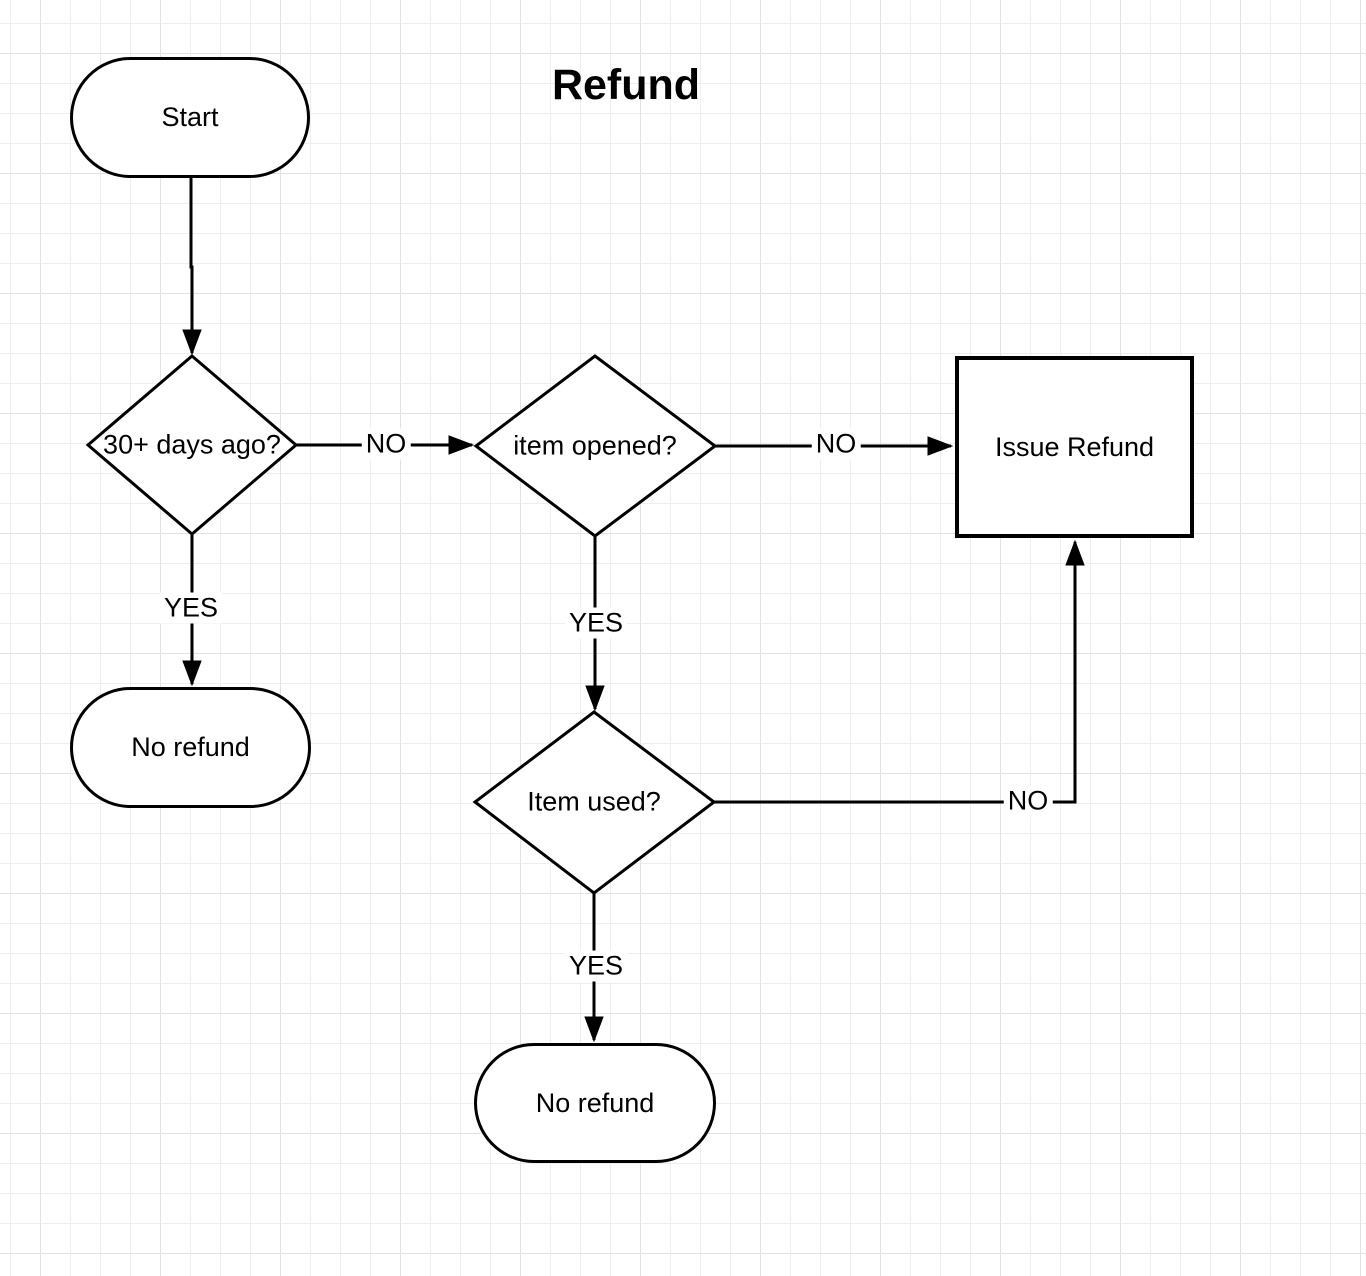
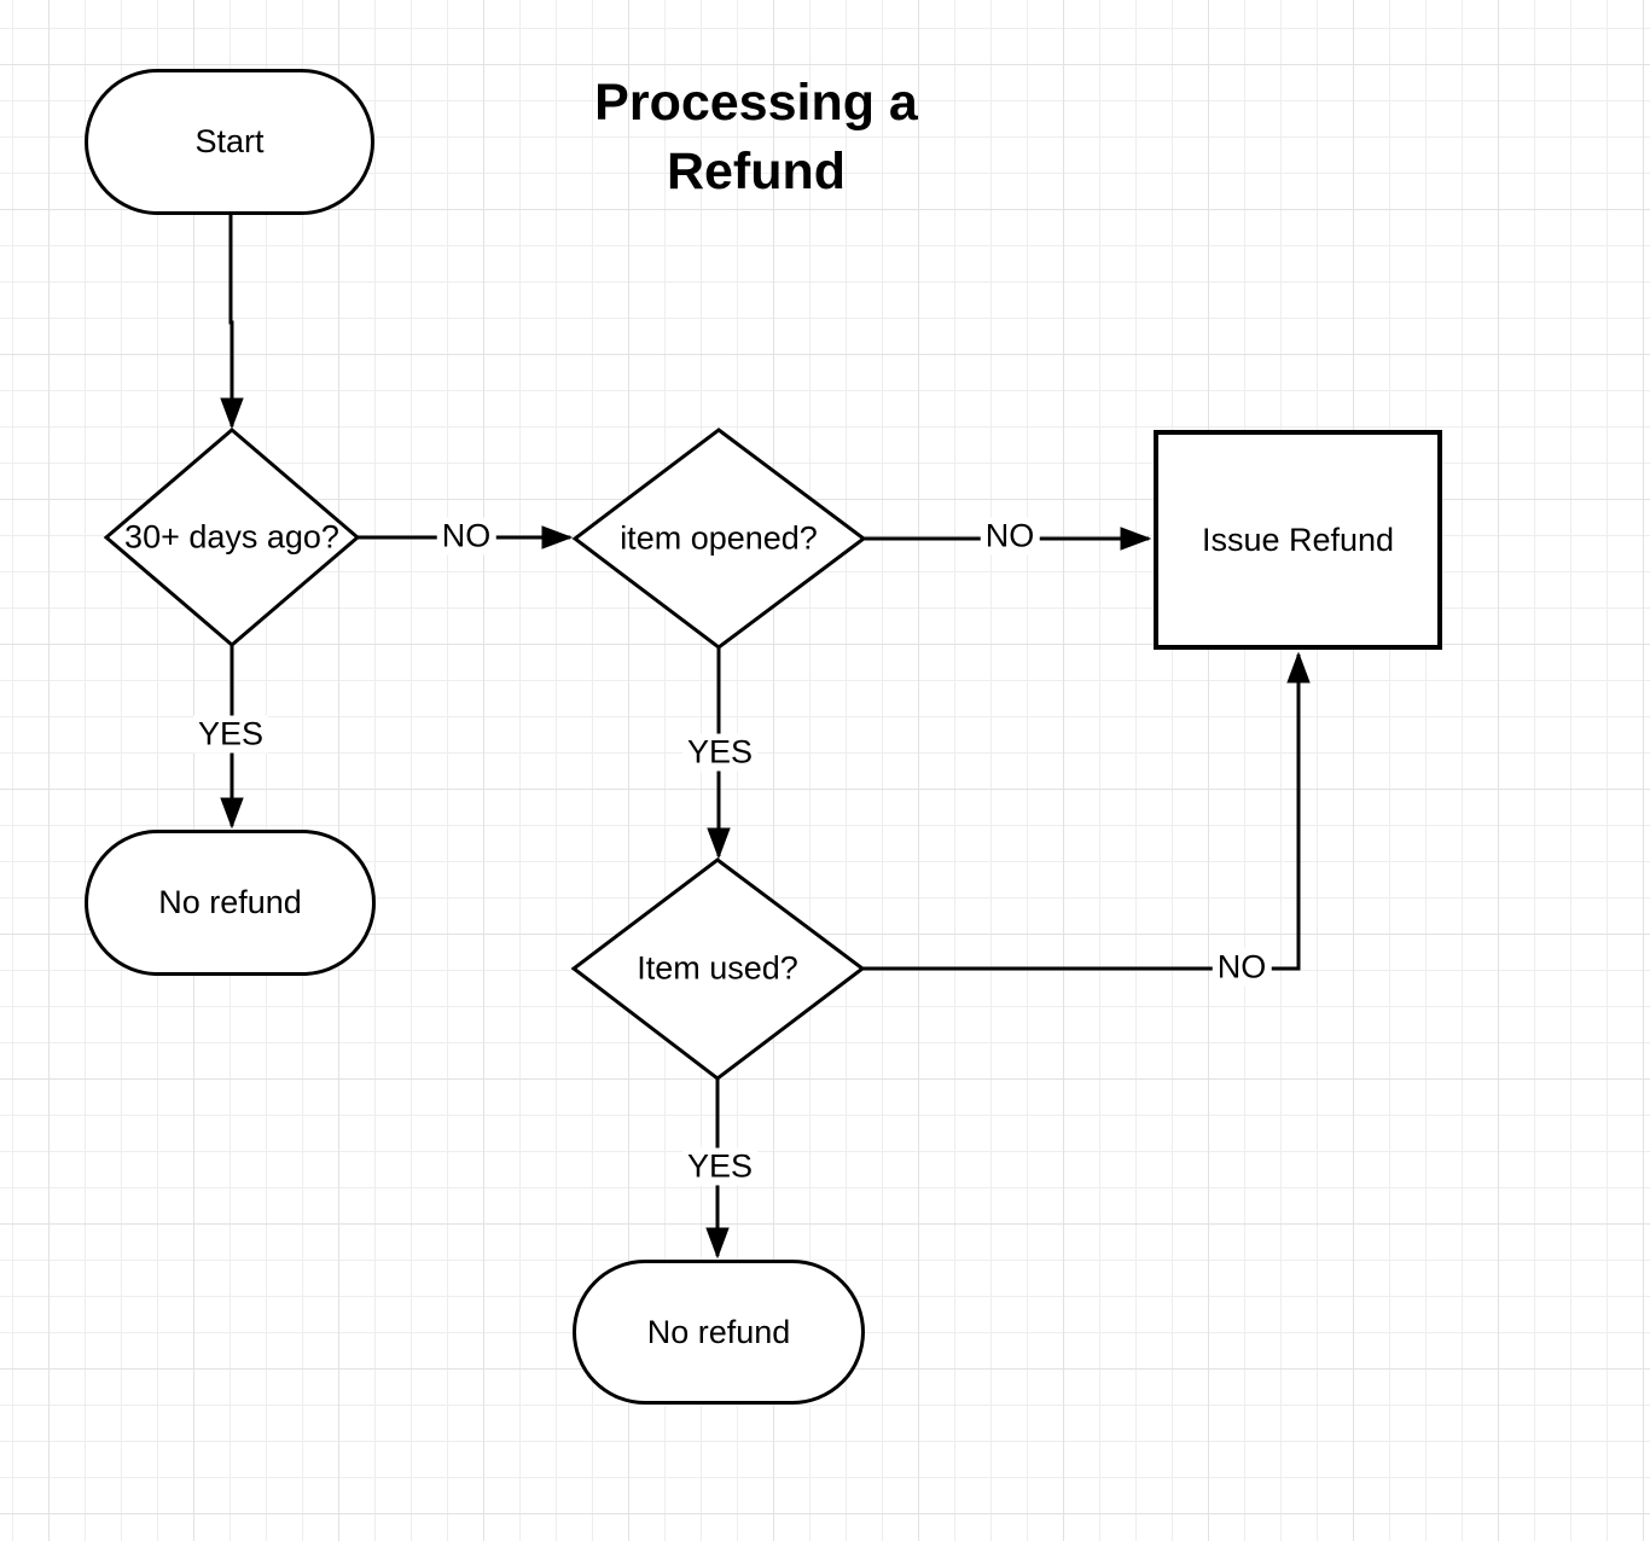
+ Processing a
  Refund
  Start
  30+ days ago?
  item opened?
  Issue Refund
  No refund
  Item used?
  No refund
  NO
  YES
  NO
  YES
  NO
  YES
